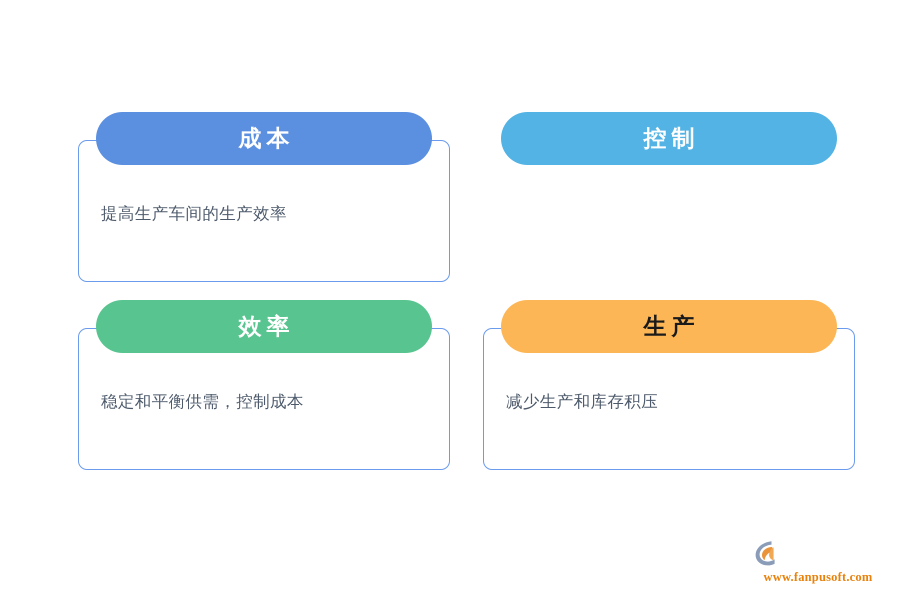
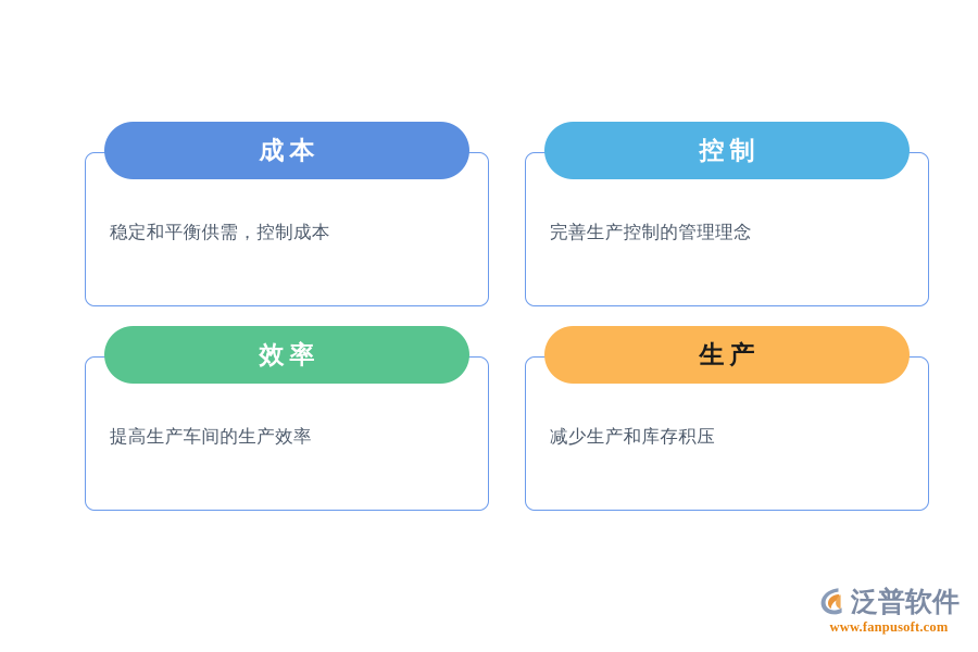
- 提高生产车间的生产效率
+ 稳定和平衡供需，控制成本
  成本
+ 完善生产控制的管理理念
  控制
- 稳定和平衡供需，控制成本
+ 提高生产车间的生产效率
  效率
  减少生产和库存积压
  生产
+ 泛普软件
  www.fanpusoft.com
